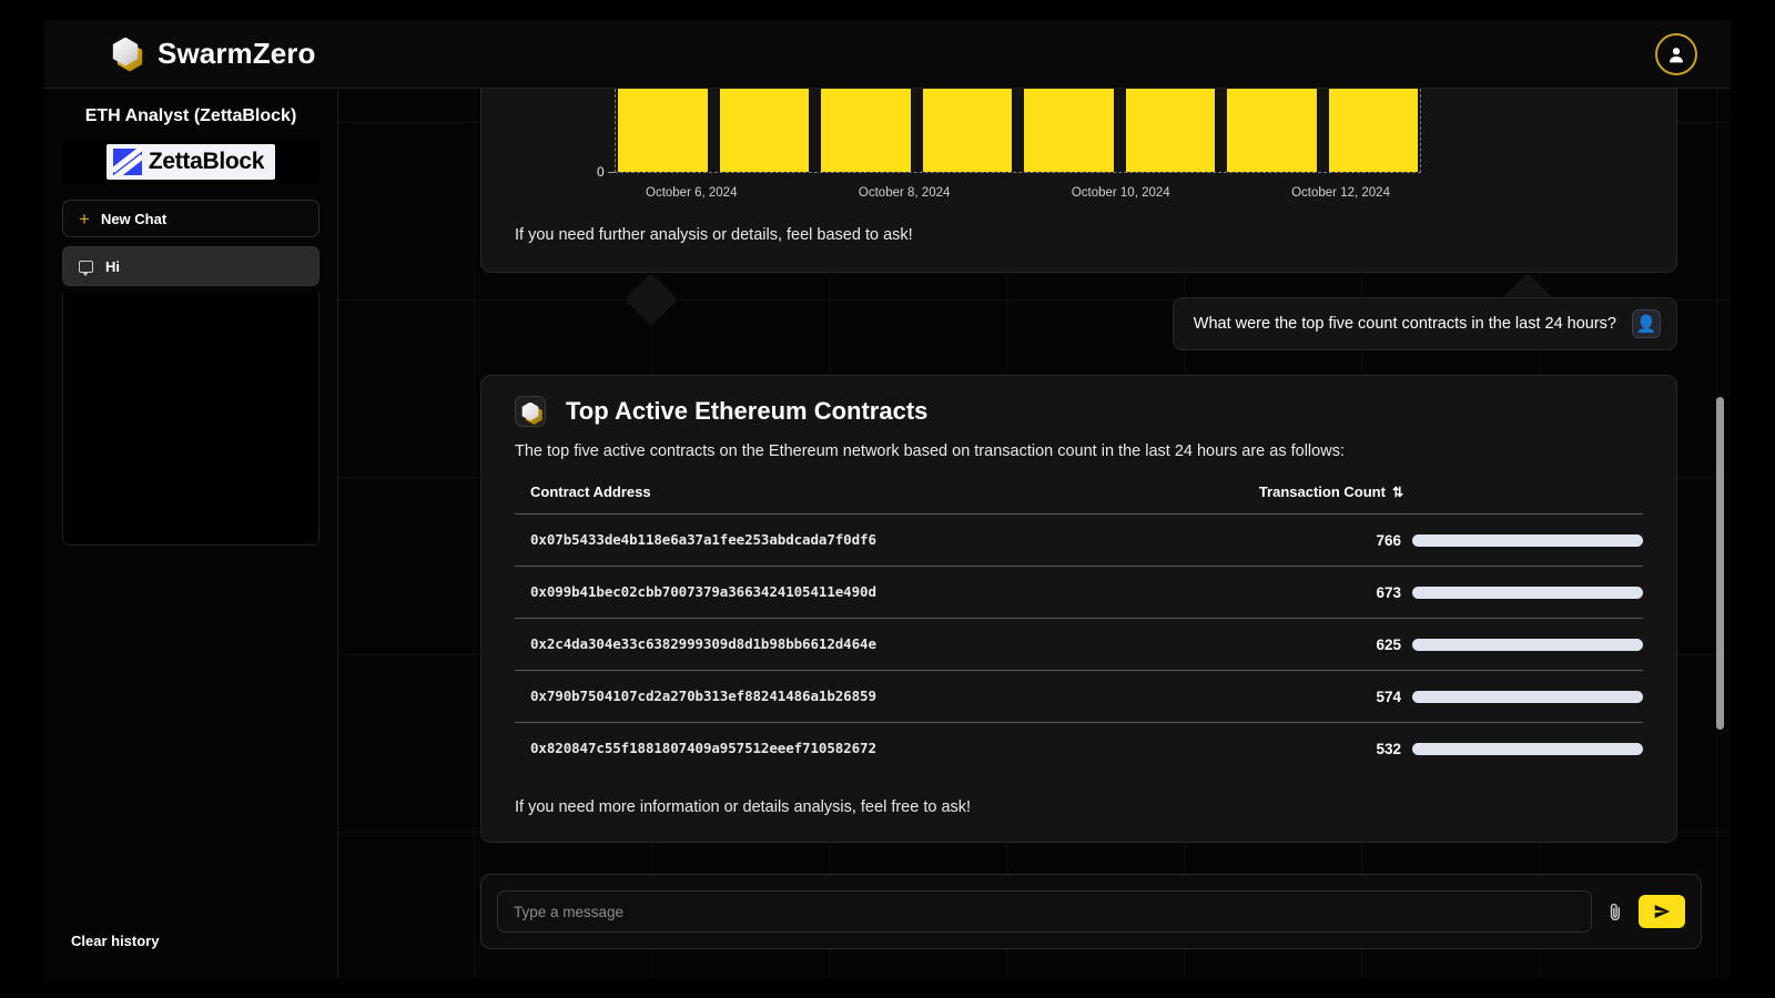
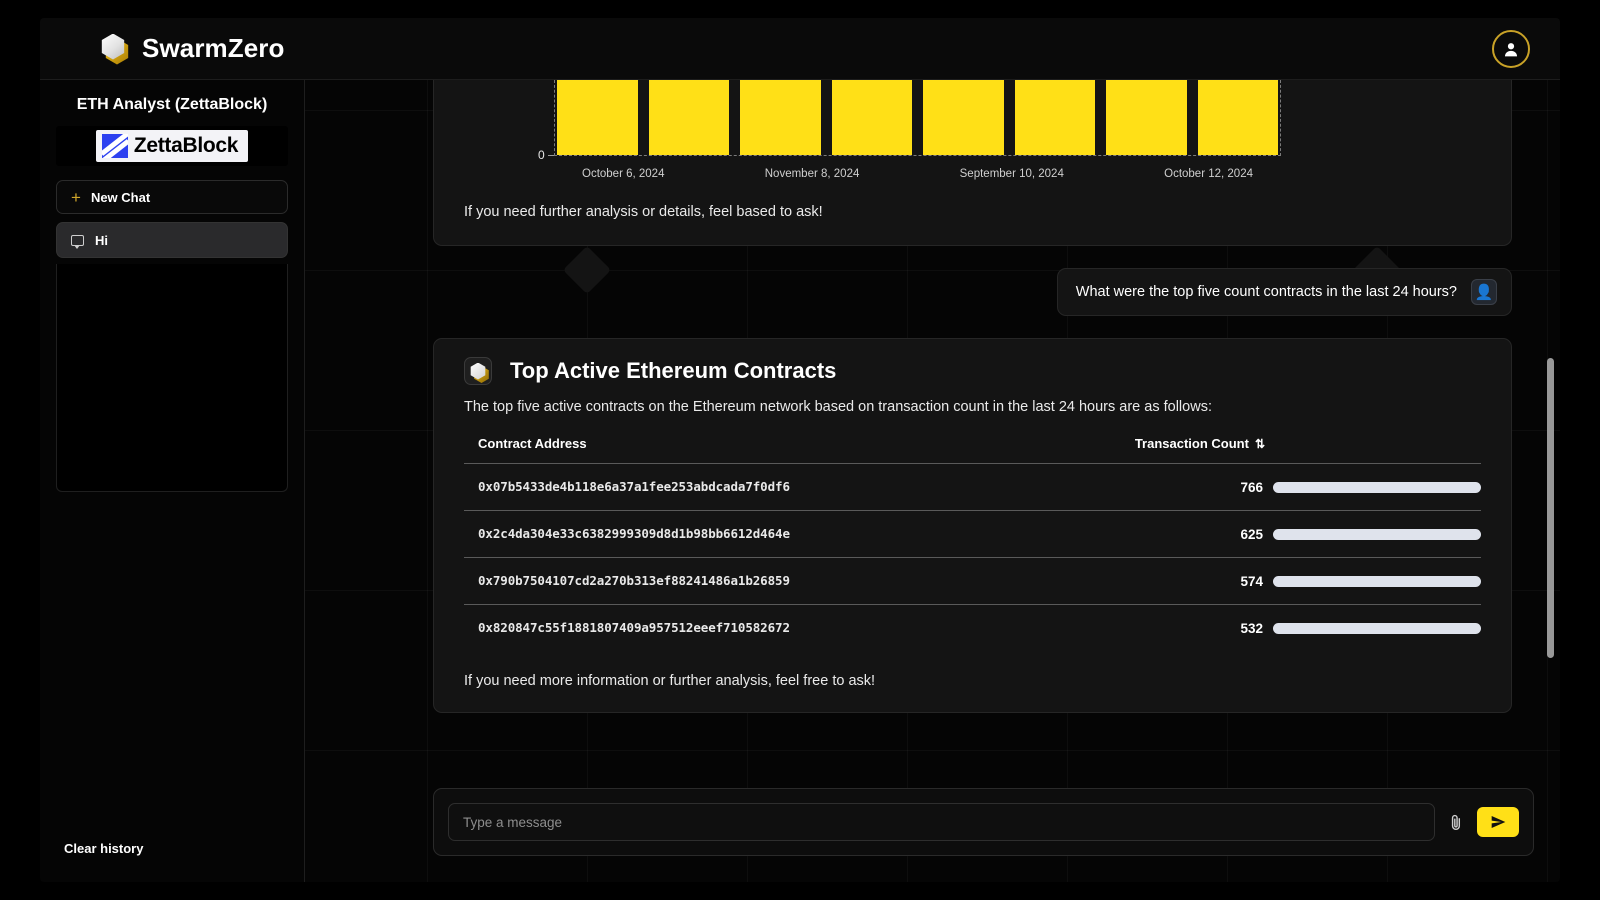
  SwarmZero
  ETH Analyst (ZettaBlock)
  ZettaBlock
  +
  New Chat
  Hi
  Clear history
  0
  October 6, 2024
- October 8, 2024
+ November 8, 2024
- October 10, 2024
+ September 10, 2024
  October 12, 2024
  If you need further analysis or details, feel based to ask!
  What were the top five count contracts in the last 24 hours?
  👤
  Top Active Ethereum Contracts
  The top five active contracts on the Ethereum network based on transaction count in the last 24 hours are as follows:
  Contract Address	Transaction Count ⇅
  0x07b5433de4b118e6a37a1fee253abdcada7f0df6	766
- 0x099b41bec02cbb7007379a3663424105411e490d	673
  0x2c4da304e33c6382999309d8d1b98bb6612d464e	625
  0x790b7504107cd2a270b313ef88241486a1b26859	574
  0x820847c55f1881807409a957512eeef710582672	532
- If you need more information or details analysis, feel free to ask!
+ If you need more information or further analysis, feel free to ask!
  Type a message
